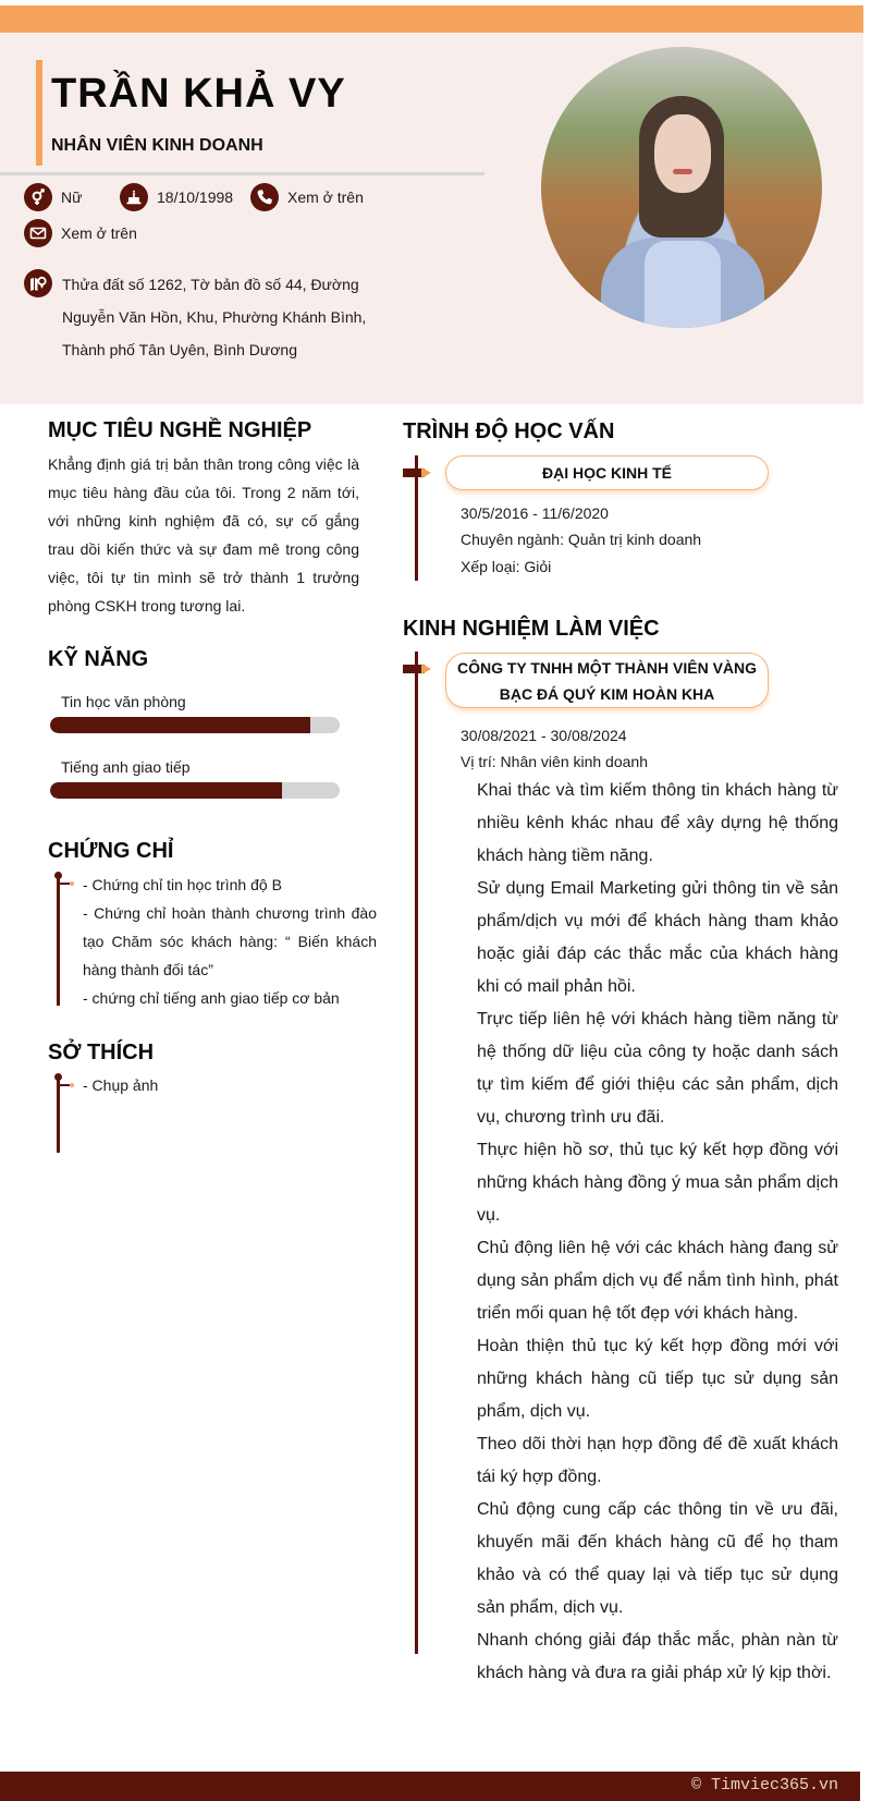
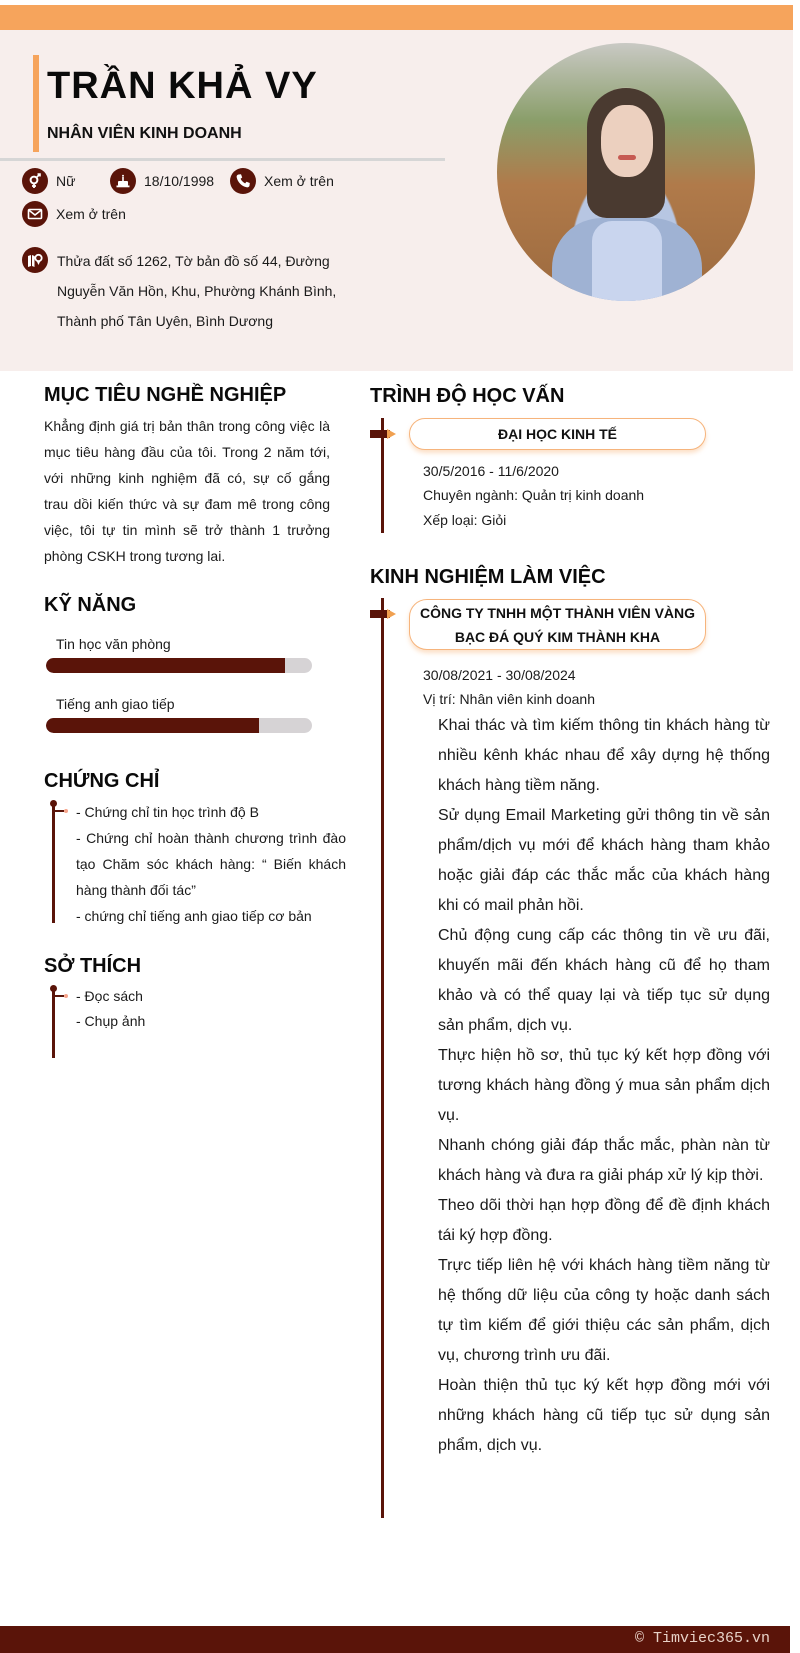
  TRẦN KHẢ VY
  NHÂN VIÊN KINH DOANH
  Nữ
  18/10/1998
  Xem ở trên
  Xem ở trên
  Thửa đất số 1262, Tờ bản đồ số 44, Đường Nguyễn Văn Hồn, Khu, Phường Khánh Bình, Thành phố Tân Uyên, Bình Dương
  MỤC TIÊU NGHỀ NGHIỆP
  Khẳng định giá trị bản thân trong công việc là mục tiêu hàng đầu của tôi. Trong 2 năm tới, với những kinh nghiệm đã có, sự cố gắng trau dồi kiến thức và sự đam mê trong công việc, tôi tự tin mình sẽ trở thành 1 trưởng phòng CSKH trong tương lai.
  KỸ NĂNG
  Tin học văn phòng
  Tiếng anh giao tiếp
  CHỨNG CHỈ
  - Chứng chỉ tin học trình độ B
  - Chứng chỉ hoàn thành chương trình đào tạo Chăm sóc khách hàng: “ Biến khách hàng thành đối tác”
  - chứng chỉ tiếng anh giao tiếp cơ bản
  SỞ THÍCH
+ - Đọc sách
  - Chụp ảnh
  TRÌNH ĐỘ HỌC VẤN
  ĐẠI HỌC KINH TẾ
  30/5/2016 - 11/6/2020
  Chuyên ngành: Quản trị kinh doanh
  Xếp loại: Giỏi
  KINH NGHIỆM LÀM VIỆC
- CÔNG TY TNHH MỘT THÀNH VIÊN VÀNG BẠC ĐÁ QUÝ KIM HOÀN KHA
+ CÔNG TY TNHH MỘT THÀNH VIÊN VÀNG BẠC ĐÁ QUÝ KIM THÀNH KHA
  30/08/2021 - 30/08/2024
  Vị trí: Nhân viên kinh doanh
  Khai thác và tìm kiếm thông tin khách hàng từ nhiều kênh khác nhau để xây dựng hệ thống khách hàng tiềm năng.
  Sử dụng Email Marketing gửi thông tin về sản phẩm/dịch vụ mới để khách hàng tham khảo hoặc giải đáp các thắc mắc của khách hàng khi có mail phản hồi.
- Trực tiếp liên hệ với khách hàng tiềm năng từ hệ thống dữ liệu của công ty hoặc danh sách tự tìm kiếm để giới thiệu các sản phẩm, dịch vụ, chương trình ưu đãi.
+ Chủ động cung cấp các thông tin về ưu đãi, khuyến mãi đến khách hàng cũ để họ tham khảo và có thể quay lại và tiếp tục sử dụng sản phẩm, dịch vụ.
- Thực hiện hồ sơ, thủ tục ký kết hợp đồng với những khách hàng đồng ý mua sản phẩm dịch vụ.
+ Thực hiện hồ sơ, thủ tục ký kết hợp đồng với tương khách hàng đồng ý mua sản phẩm dịch vụ.
- Chủ động liên hệ với các khách hàng đang sử dụng sản phẩm dịch vụ để nắm tình hình, phát triển mối quan hệ tốt đẹp với khách hàng.
- Hoàn thiện thủ tục ký kết hợp đồng mới với những khách hàng cũ tiếp tục sử dụng sản phẩm, dịch vụ.
+ Nhanh chóng giải đáp thắc mắc, phàn nàn từ khách hàng và đưa ra giải pháp xử lý kịp thời.
- Theo dõi thời hạn hợp đồng để đề xuất khách tái ký hợp đồng.
+ Theo dõi thời hạn hợp đồng để đề định khách tái ký hợp đồng.
- Chủ động cung cấp các thông tin về ưu đãi, khuyến mãi đến khách hàng cũ để họ tham khảo và có thể quay lại và tiếp tục sử dụng sản phẩm, dịch vụ.
+ Trực tiếp liên hệ với khách hàng tiềm năng từ hệ thống dữ liệu của công ty hoặc danh sách tự tìm kiếm để giới thiệu các sản phẩm, dịch vụ, chương trình ưu đãi.
- Nhanh chóng giải đáp thắc mắc, phàn nàn từ khách hàng và đưa ra giải pháp xử lý kịp thời.
+ Hoàn thiện thủ tục ký kết hợp đồng mới với những khách hàng cũ tiếp tục sử dụng sản phẩm, dịch vụ.
  © Timviec365.vn
